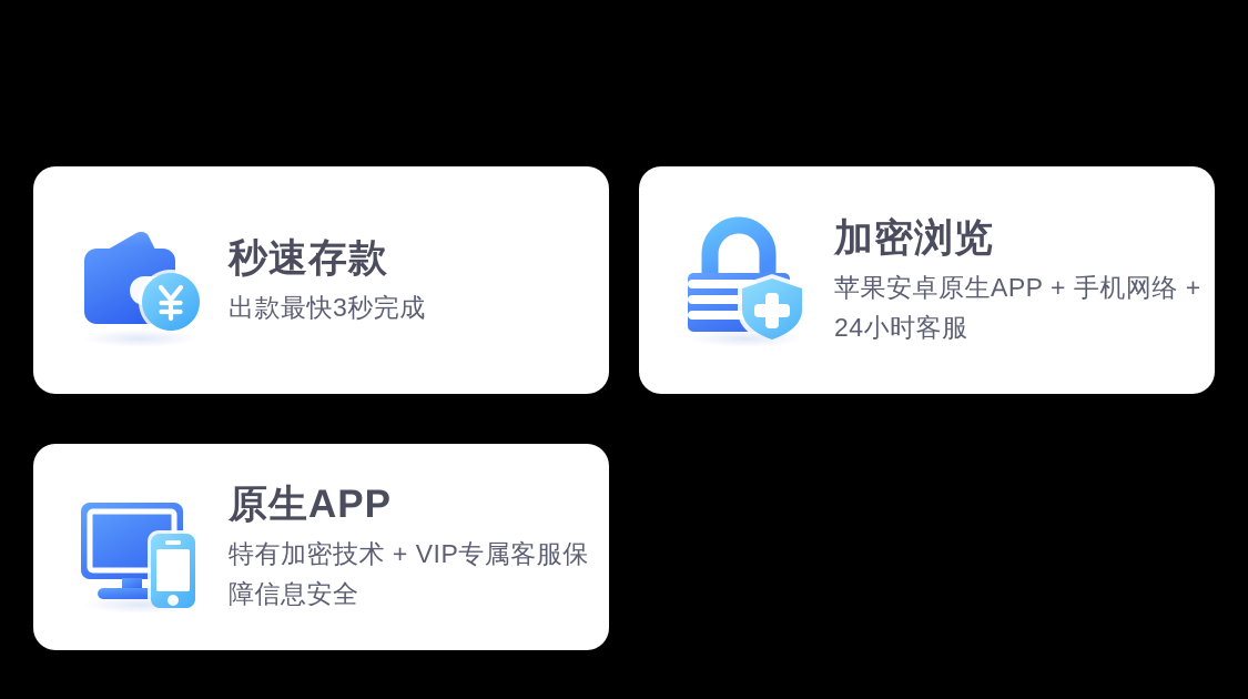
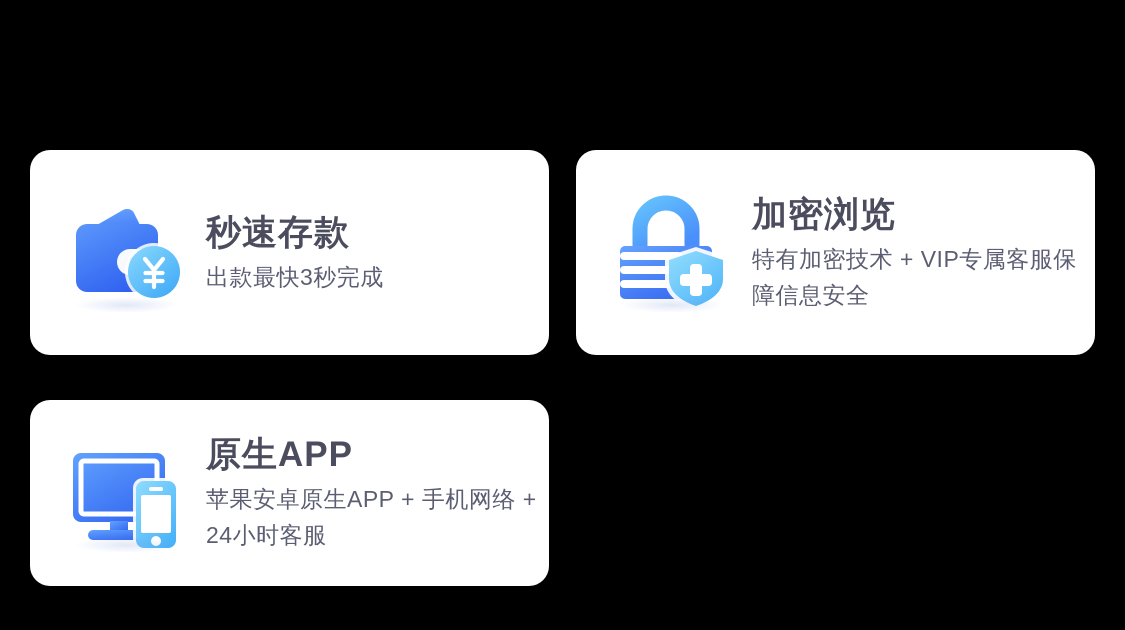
  秒速存款
  出款最快3秒完成
  加密浏览
- 苹果安卓原生APP + 手机网络 + 24小时客服
+ 特有加密技术 + VIP专属客服保障信息安全
  原生APP
- 特有加密技术 + VIP专属客服保障信息安全
+ 苹果安卓原生APP + 手机网络 + 24小时客服
